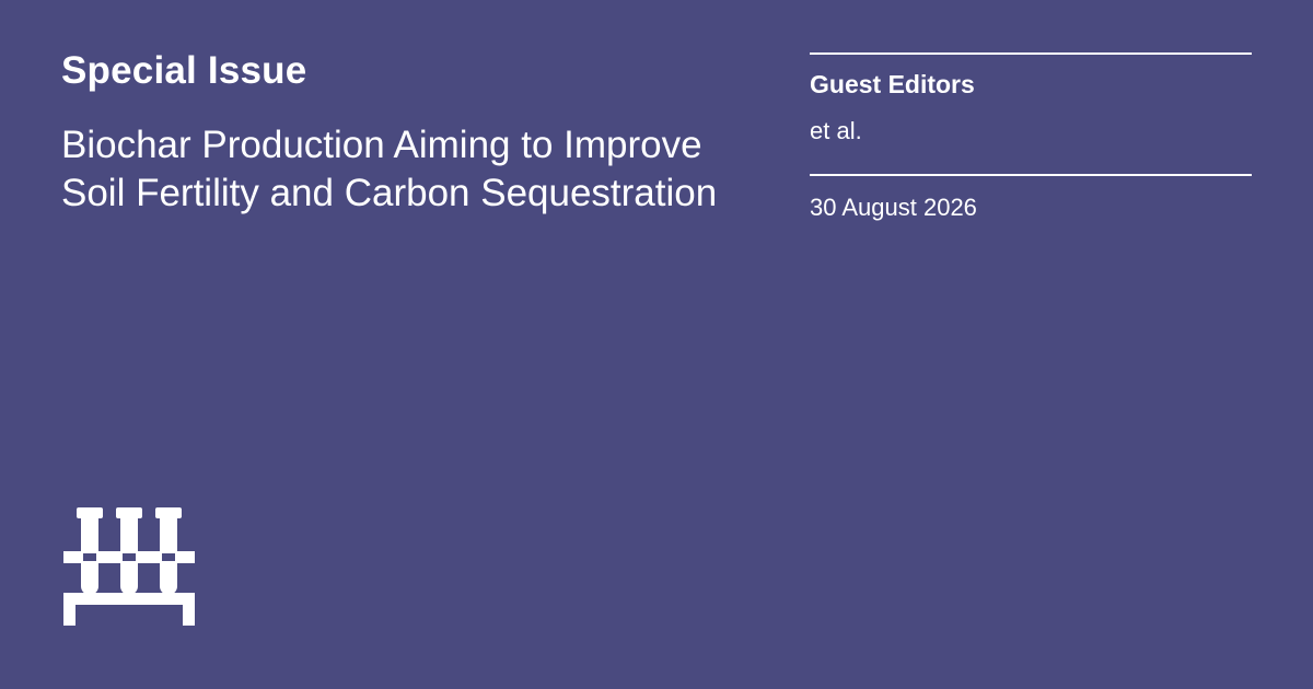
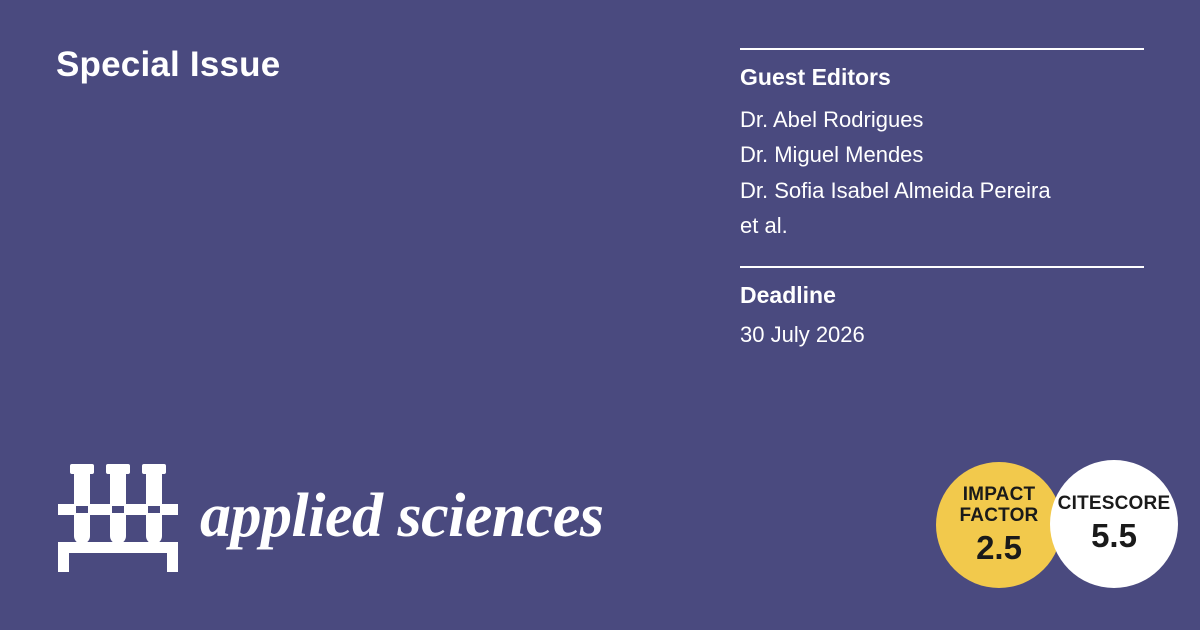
  Special Issue
- Biochar Production Aiming to Improve Soil Fertility and Carbon Sequestration
  Guest Editors
+ Dr. Abel Rodrigues
+ Dr. Miguel Mendes
+ Dr. Sofia Isabel Almeida Pereira
  et al.
+ Deadline
- 30 August 2026
+ 30 July 2026
+ applied sciences
+ IMPACT
+ FACTOR
+ 2.5
+ CITESCORE
+ 5.5
